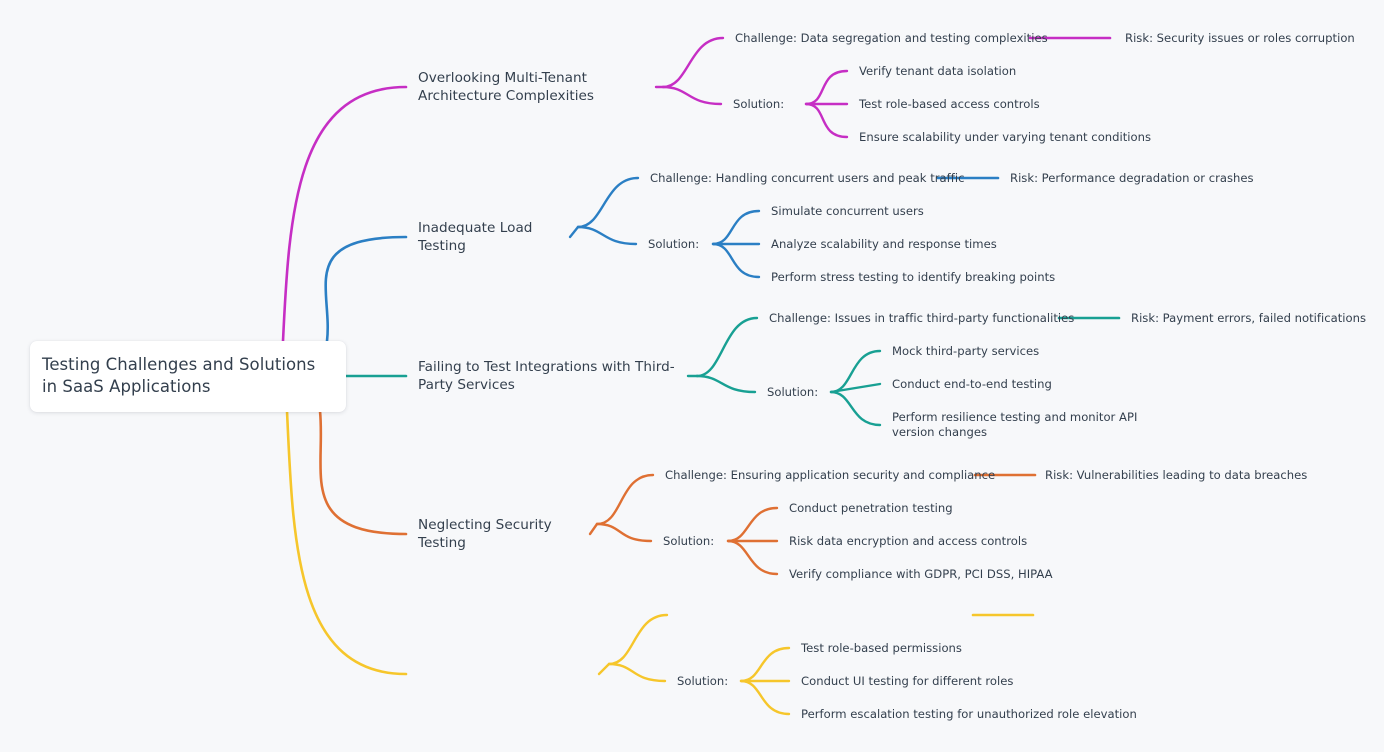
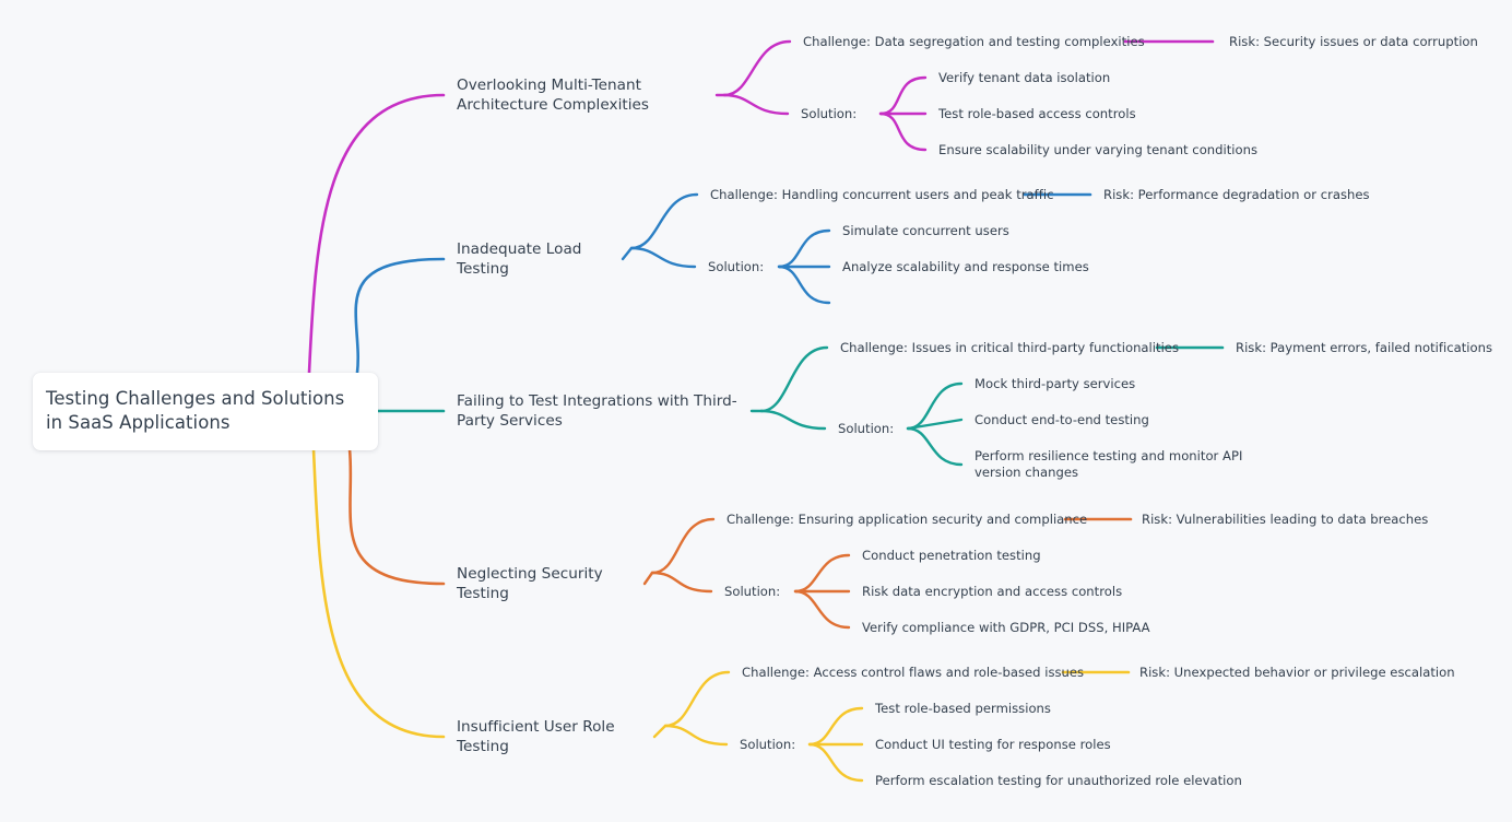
  Testing Challenges and Solutions in SaaS Applications
  Overlooking Multi-Tenant Architecture Complexities
  Challenge: Data segregation and testing complexities
- Risk: Security issues or roles corruption
+ Risk: Security issues or data corruption
  Solution:
  Verify tenant data isolation
  Test role-based access controls
  Ensure scalability under varying tenant conditions
  Inadequate Load Testing
  Challenge: Handling concurrent users and peak traffic
  Risk: Performance degradation or crashes
  Solution:
  Simulate concurrent users
  Analyze scalability and response times
- Perform stress testing to identify breaking points
  Failing to Test Integrations with Third-Party Services
- Challenge: Issues in traffic third-party functionalities
+ Challenge: Issues in critical third-party functionalities
  Risk: Payment errors, failed notifications
  Solution:
  Mock third-party services
  Conduct end-to-end testing
  Perform resilience testing and monitor API version changes
  Neglecting Security Testing
  Challenge: Ensuring application security and compliance
  Risk: Vulnerabilities leading to data breaches
  Solution:
  Conduct penetration testing
  Risk data encryption and access controls
  Verify compliance with GDPR, PCI DSS, HIPAA
+ Insufficient User Role Testing
+ Challenge: Access control flaws and role-based issues
+ Risk: Unexpected behavior or privilege escalation
  Solution:
  Test role-based permissions
- Conduct UI testing for different roles
+ Conduct UI testing for response roles
  Perform escalation testing for unauthorized role elevation
